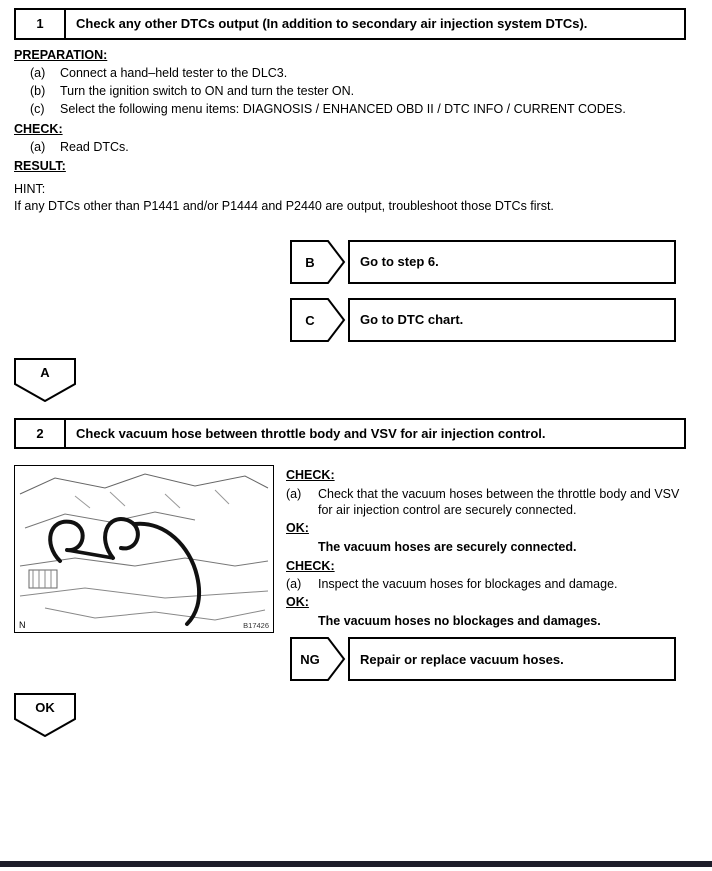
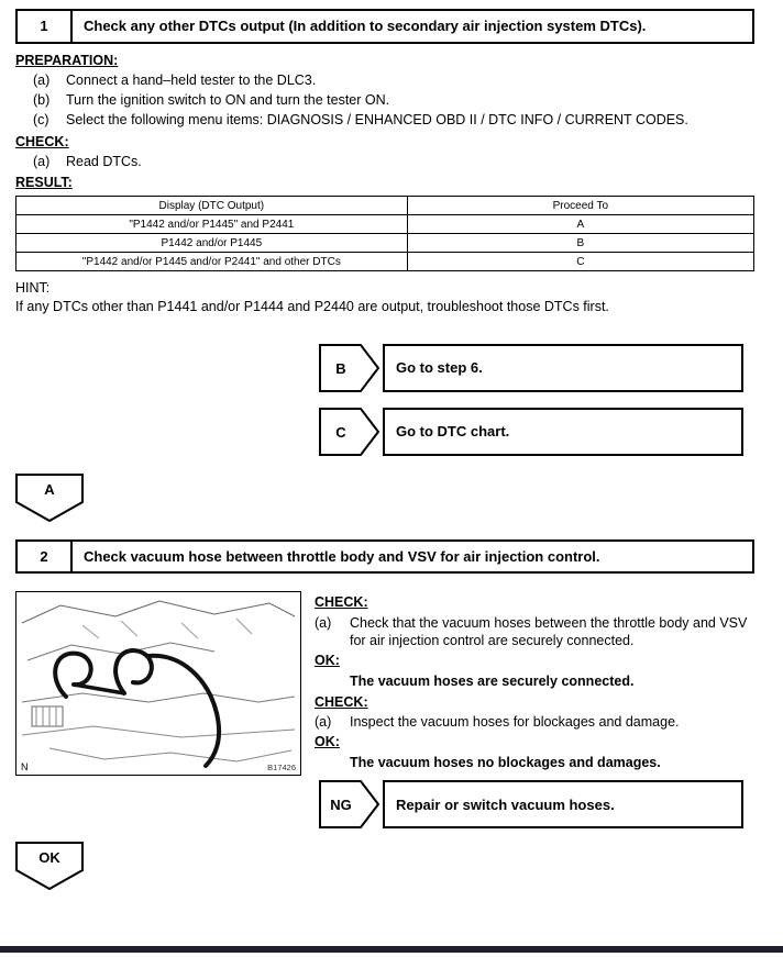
  1
  Check any other DTCs output (In addition to secondary air injection system DTCs).
  PREPARATION:
  (a)
  Connect a hand–held tester to the DLC3.
  (b)
  Turn the ignition switch to ON and turn the tester ON.
  (c)
  Select the following menu items: DIAGNOSIS / ENHANCED OBD II / DTC INFO / CURRENT CODES.
  CHECK:
  (a)
  Read DTCs.
  RESULT:
+ Display (DTC Output)	Proceed To
+ "P1442 and/or P1445" and P2441	A
+ P1442 and/or P1445	B
+ "P1442 and/or P1445 and/or P2441" and other DTCs	C
  HINT:
  If any DTCs other than P1441 and/or P1444 and P2440 are output, troubleshoot those DTCs first.
  B
  Go to step 6.
  C
  Go to DTC chart.
  A
  2
  Check vacuum hose between throttle body and VSV for air injection control.
  N
  B17426
  CHECK:
  (a)
  Check that the vacuum hoses between the throttle body and VSV for air injection control are securely connected.
  OK:
  The vacuum hoses are securely connected.
  CHECK:
  (a)
  Inspect the vacuum hoses for blockages and damage.
  OK:
  The vacuum hoses no blockages and damages.
  NG
- Repair or replace vacuum hoses.
+ Repair or switch vacuum hoses.
  OK
